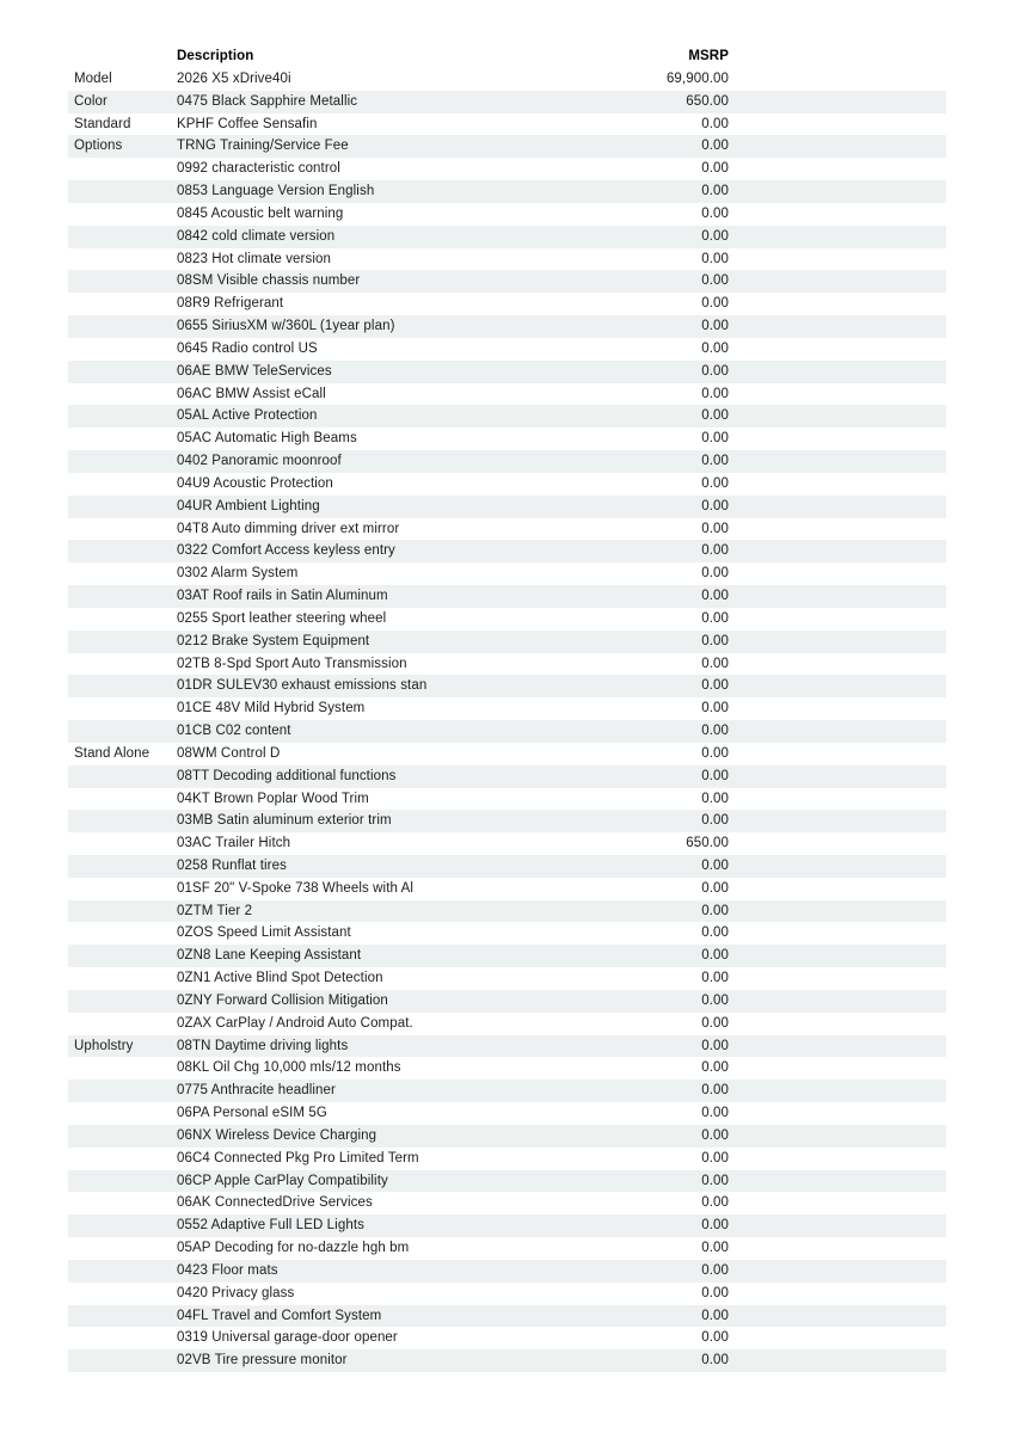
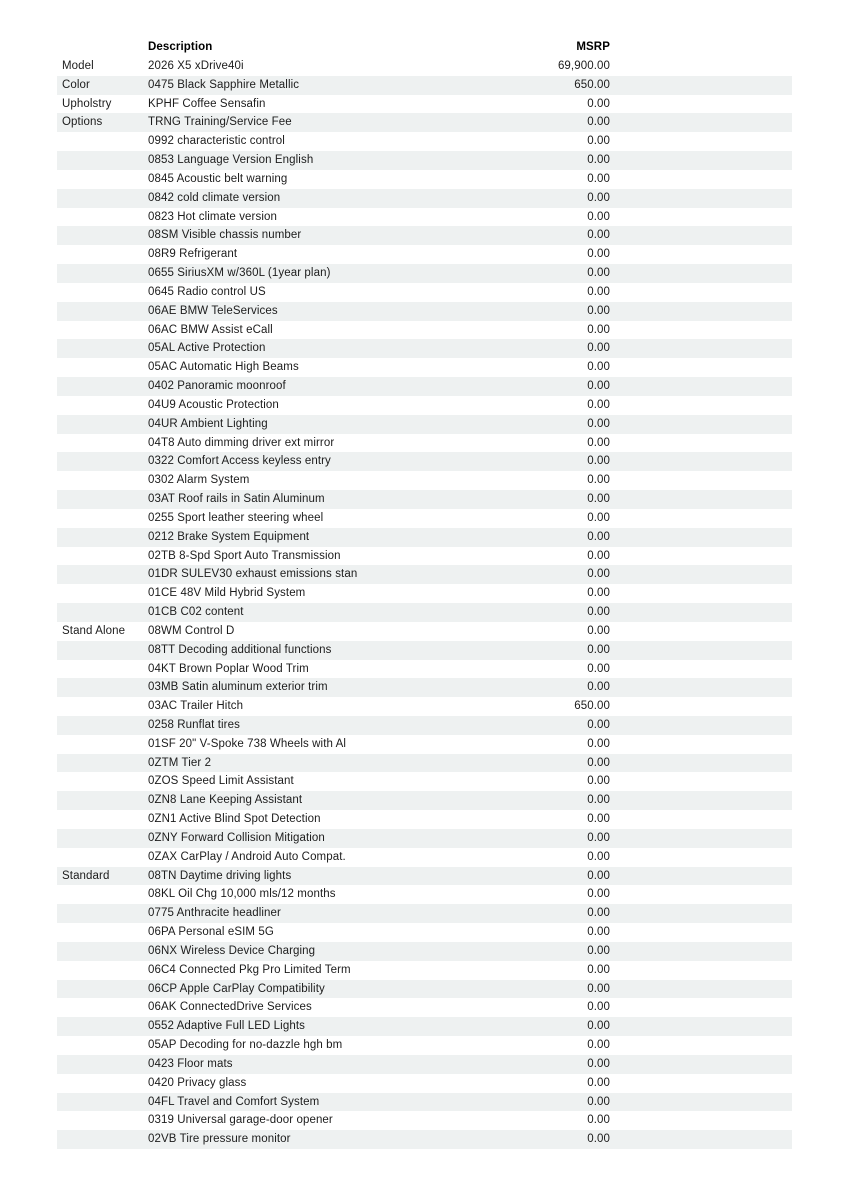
  Description
  MSRP
  Model
  2026 X5 xDrive40i
  69,900.00
  Color
  0475 Black Sapphire Metallic
  650.00
- Standard
+ Upholstry
  KPHF Coffee Sensafin
  0.00
  Options
  TRNG Training/Service Fee
  0.00
  0992 characteristic control
  0.00
  0853 Language Version English
  0.00
  0845 Acoustic belt warning
  0.00
  0842 cold climate version
  0.00
  0823 Hot climate version
  0.00
  08SM Visible chassis number
  0.00
  08R9 Refrigerant
  0.00
  0655 SiriusXM w/360L (1year plan)
  0.00
  0645 Radio control US
  0.00
  06AE BMW TeleServices
  0.00
  06AC BMW Assist eCall
  0.00
  05AL Active Protection
  0.00
  05AC Automatic High Beams
  0.00
  0402 Panoramic moonroof
  0.00
  04U9 Acoustic Protection
  0.00
  04UR Ambient Lighting
  0.00
  04T8 Auto dimming driver ext mirror
  0.00
  0322 Comfort Access keyless entry
  0.00
  0302 Alarm System
  0.00
  03AT Roof rails in Satin Aluminum
  0.00
  0255 Sport leather steering wheel
  0.00
  0212 Brake System Equipment
  0.00
  02TB 8-Spd Sport Auto Transmission
  0.00
  01DR SULEV30 exhaust emissions stan
  0.00
  01CE 48V Mild Hybrid System
  0.00
  01CB C02 content
  0.00
  Stand Alone
  08WM Control D
  0.00
  08TT Decoding additional functions
  0.00
  04KT Brown Poplar Wood Trim
  0.00
  03MB Satin aluminum exterior trim
  0.00
  03AC Trailer Hitch
  650.00
  0258 Runflat tires
  0.00
  01SF 20" V-Spoke 738 Wheels with Al
  0.00
  0ZTM Tier 2
  0.00
  0ZOS Speed Limit Assistant
  0.00
  0ZN8 Lane Keeping Assistant
  0.00
  0ZN1 Active Blind Spot Detection
  0.00
  0ZNY Forward Collision Mitigation
  0.00
  0ZAX CarPlay / Android Auto Compat.
  0.00
- Upholstry
+ Standard
  08TN Daytime driving lights
  0.00
  08KL Oil Chg 10,000 mls/12 months
  0.00
  0775 Anthracite headliner
  0.00
  06PA Personal eSIM 5G
  0.00
  06NX Wireless Device Charging
  0.00
  06C4 Connected Pkg Pro Limited Term
  0.00
  06CP Apple CarPlay Compatibility
  0.00
  06AK ConnectedDrive Services
  0.00
  0552 Adaptive Full LED Lights
  0.00
  05AP Decoding for no-dazzle hgh bm
  0.00
  0423 Floor mats
  0.00
  0420 Privacy glass
  0.00
  04FL Travel and Comfort System
  0.00
  0319 Universal garage-door opener
  0.00
  02VB Tire pressure monitor
  0.00
